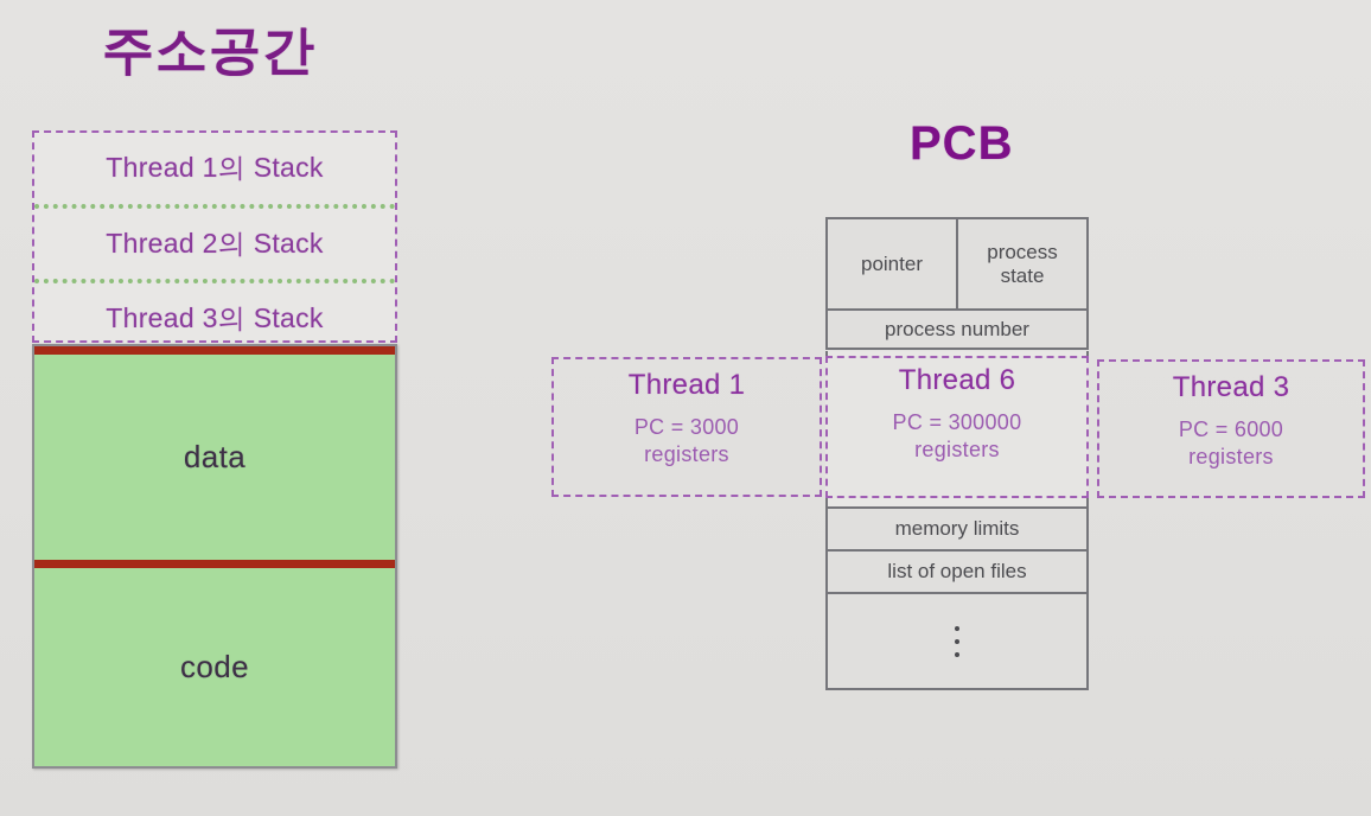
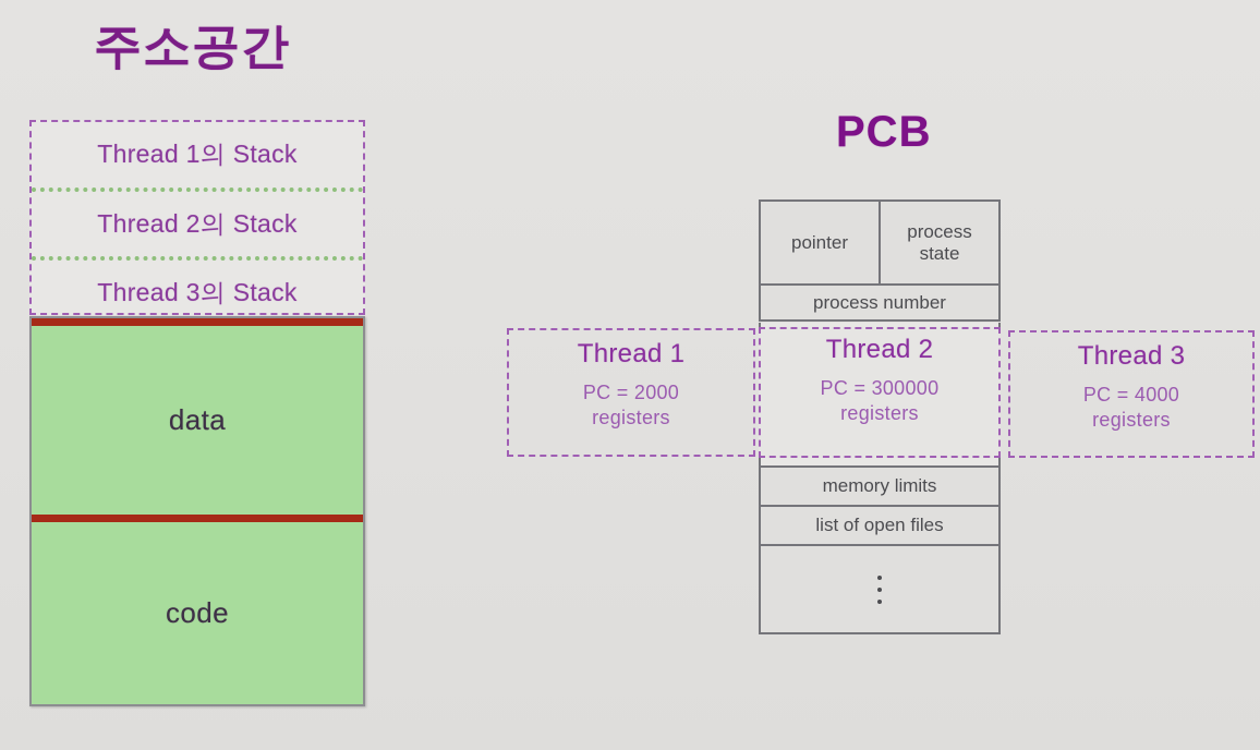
  주소공간
  Thread 1의 Stack
  Thread 2의 Stack
  Thread 3의 Stack
  data
  code
  PCB
  pointer
  process
  state
  process number
  memory limits
  list of open files
  Thread 1
- PC = 3000
+ PC = 2000
  registers
- Thread 6
+ Thread 2
  PC = 300000
  registers
  Thread 3
- PC = 6000
+ PC = 4000
  registers
